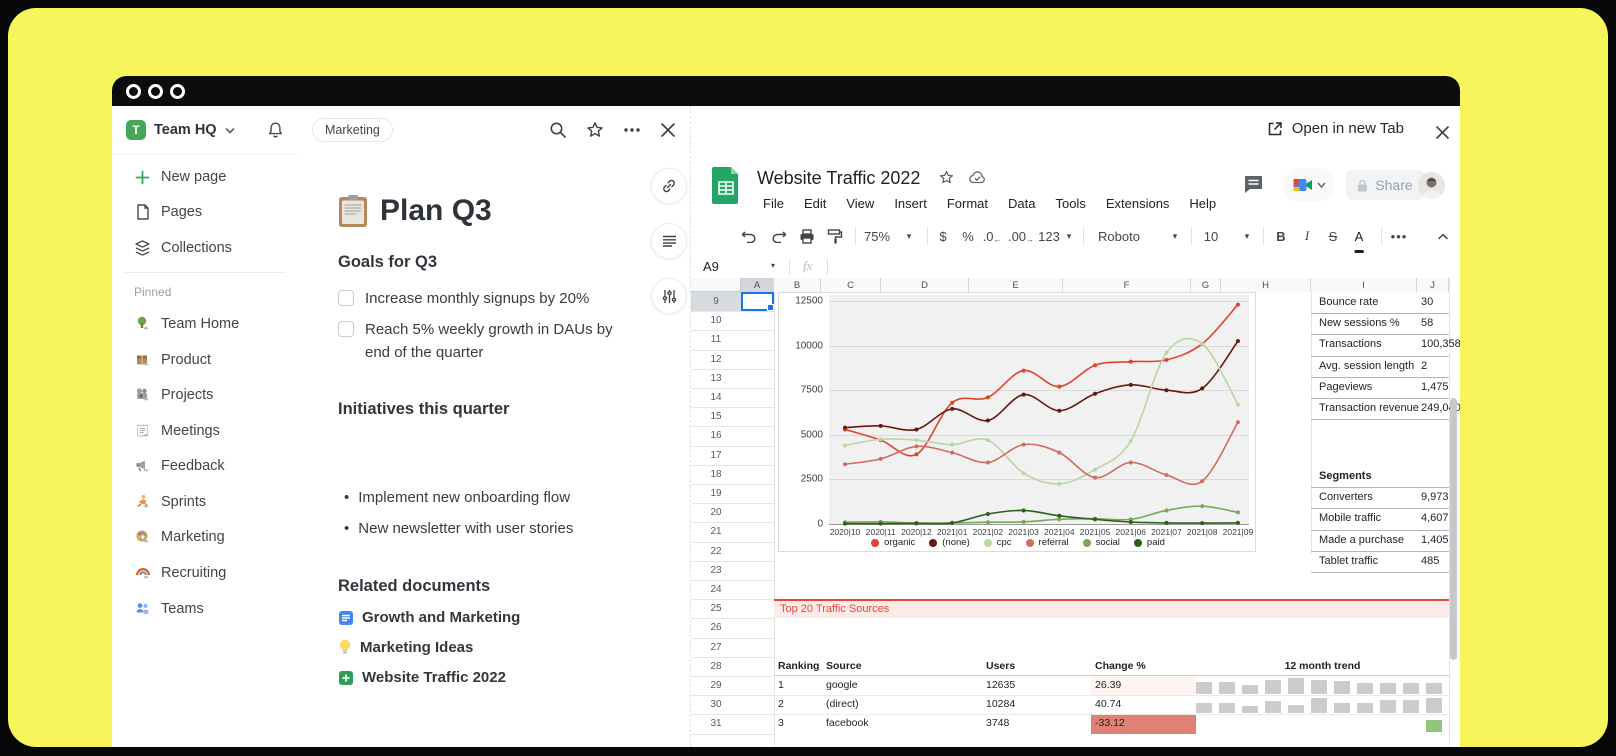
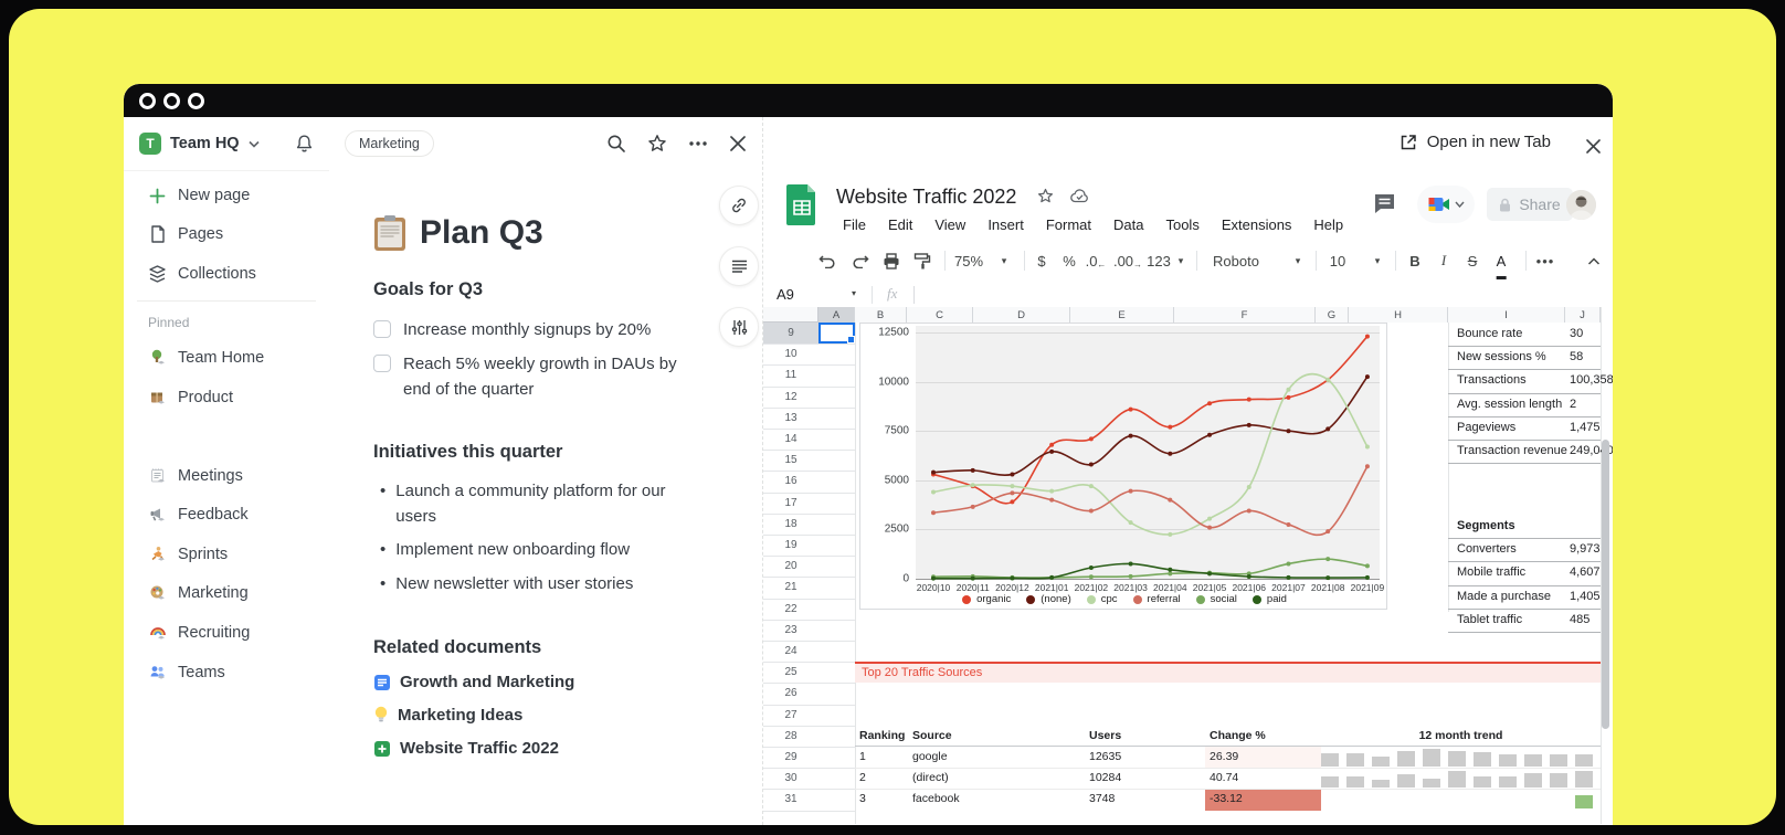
  T
  Team HQ
  New page
  Pages
  Collections
  Pinned
  Team Home
  Product
- Projects
  Meetings
  Feedback
  Sprints
  Marketing
  Recruiting
  Teams
  Marketing
  Plan Q3
  Goals for Q3
  Increase monthly signups by 20%
  Reach 5% weekly growth in DAUs by end of the quarter
  Initiatives this quarter
+ Launch a community platform for our users
  Implement new onboarding flow
  New newsletter with user stories
  Related documents
  Growth and Marketing
  Marketing Ideas
  Website Traffic 2022
  Open in new Tab
  Website Traffic 2022
  File
  Edit
  View
  Insert
  Format
  Data
  Tools
  Extensions
  Help
  Share
  75%
  ▾
  $
  %
  .0
  ←
  .00
  →
  123
  ▾
  Roboto
  ▾
  10
  ▾
  B
  I
  S
  A
  •••
  A9
  ▾
  fx
  A
  B
  C
  D
  E
  F
  G
  H
  I
  J
  9
  10
  11
  12
  13
  14
  15
  16
  17
  18
  19
  20
  21
  22
  23
  24
  25
  26
  27
  28
  29
  30
  31
  0
  2500
  5000
  7500
  10000
  12500
  2020|10
  2020|11
  2020|12
  2021|01
  2021|02
  2021|03
  2021|04
  2021|05
  2021|06
  2021|07
  2021|08
  2021|09
  organic
  (none)
  cpc
  referral
  social
  paid
  Bounce rate
  30
  New sessions %
  58
  Transactions
  100,358
  Avg. session length
  2
  Pageviews
  1,475
  Transaction revenue
  249,00
  Segments
  Converters
  9,973
  Mobile traffic
  4,607
  Made a purchase
  1,405
  Tablet traffic
  485
  Top 20 Traffic Sources
  Ranking
  Source
  Users
  Change %
  12 month trend
  1
  google
  12635
  26.39
  2
  (direct)
  10284
  40.74
  3
  facebook
  3748
  -33.12
